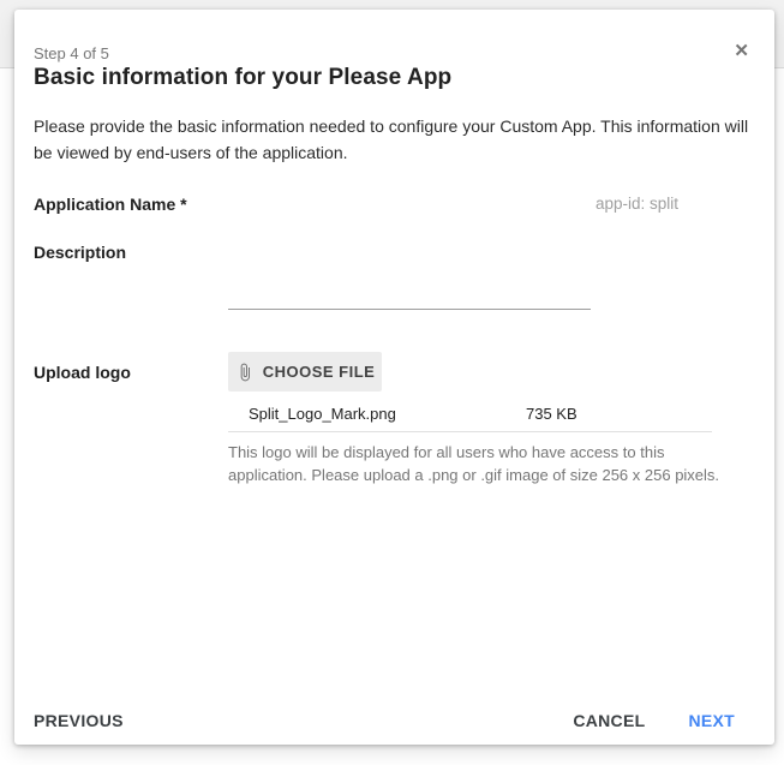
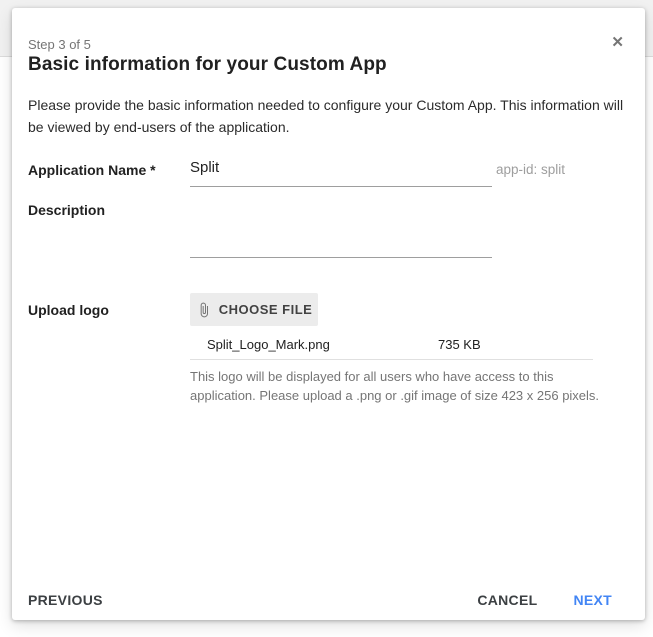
- Step 4 of 5
+ Step 3 of 5
- Basic information for your Please App
+ Basic information for your Custom App
  ✕
  Please provide the basic information needed to configure your Custom App. This information will be viewed by end-users of the application.
  Application Name *
+ Split
  app-id: split
  Description
  Upload logo
  CHOOSE FILE
  Split_Logo_Mark.png
  735 KB
- This logo will be displayed for all users who have access to this application. Please upload a .png or .gif image of size 256 x 256 pixels.
+ This logo will be displayed for all users who have access to this application. Please upload a .png or .gif image of size 423 x 256 pixels.
  PREVIOUS
  CANCEL
  NEXT
